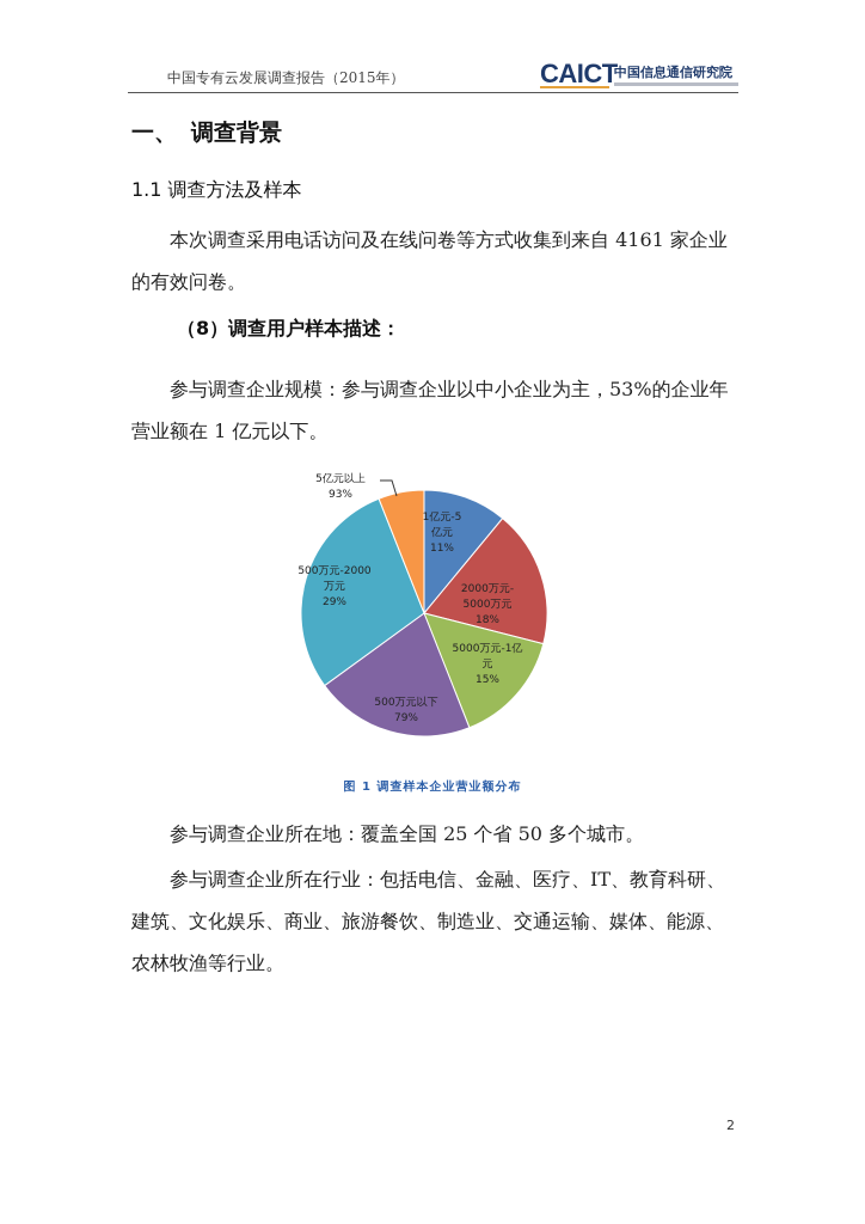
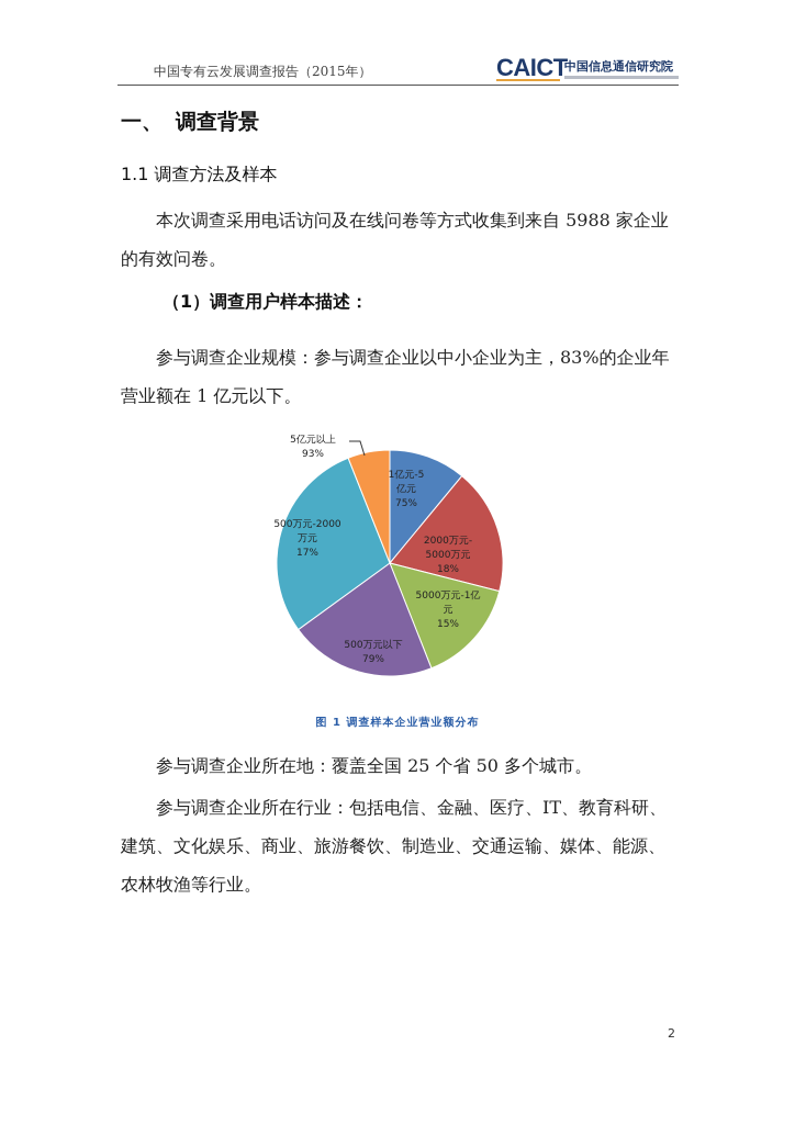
  中国专有云发展调查报告（2015年）
  CAICT
  中国信息通信研究院
  一、 调查背景
  1.1 调查方法及样本
- 本次调查采用电话访问及在线问卷等方式收集到来自 4161 家企业的有效问卷。
+ 本次调查采用电话访问及在线问卷等方式收集到来自 5988 家企业的有效问卷。
- （8）调查用户样本描述：
+ （1）调查用户样本描述：
- 参与调查企业规模：参与调查企业以中小企业为主，53%的企业年营业额在 1 亿元以下。
+ 参与调查企业规模：参与调查企业以中小企业为主，83%的企业年营业额在 1 亿元以下。
- 1亿元-5 亿元 11%
+ 1亿元-5 亿元 75%
  2000万元- 5000万元 18%
  5000万元-1亿元 15%
  500万元以下 79%
- 500万元-2000 万元 29%
+ 500万元-2000 万元 17%
  5亿元以上 93%
  图 1 调查样本企业营业额分布
  参与调查企业所在地：覆盖全国 25 个省 50 多个城市。
  参与调查企业所在行业：包括电信、金融、医疗、IT、教育科研、建筑、文化娱乐、商业、旅游餐饮、制造业、交通运输、媒体、能源、农林牧渔等行业。
  2
